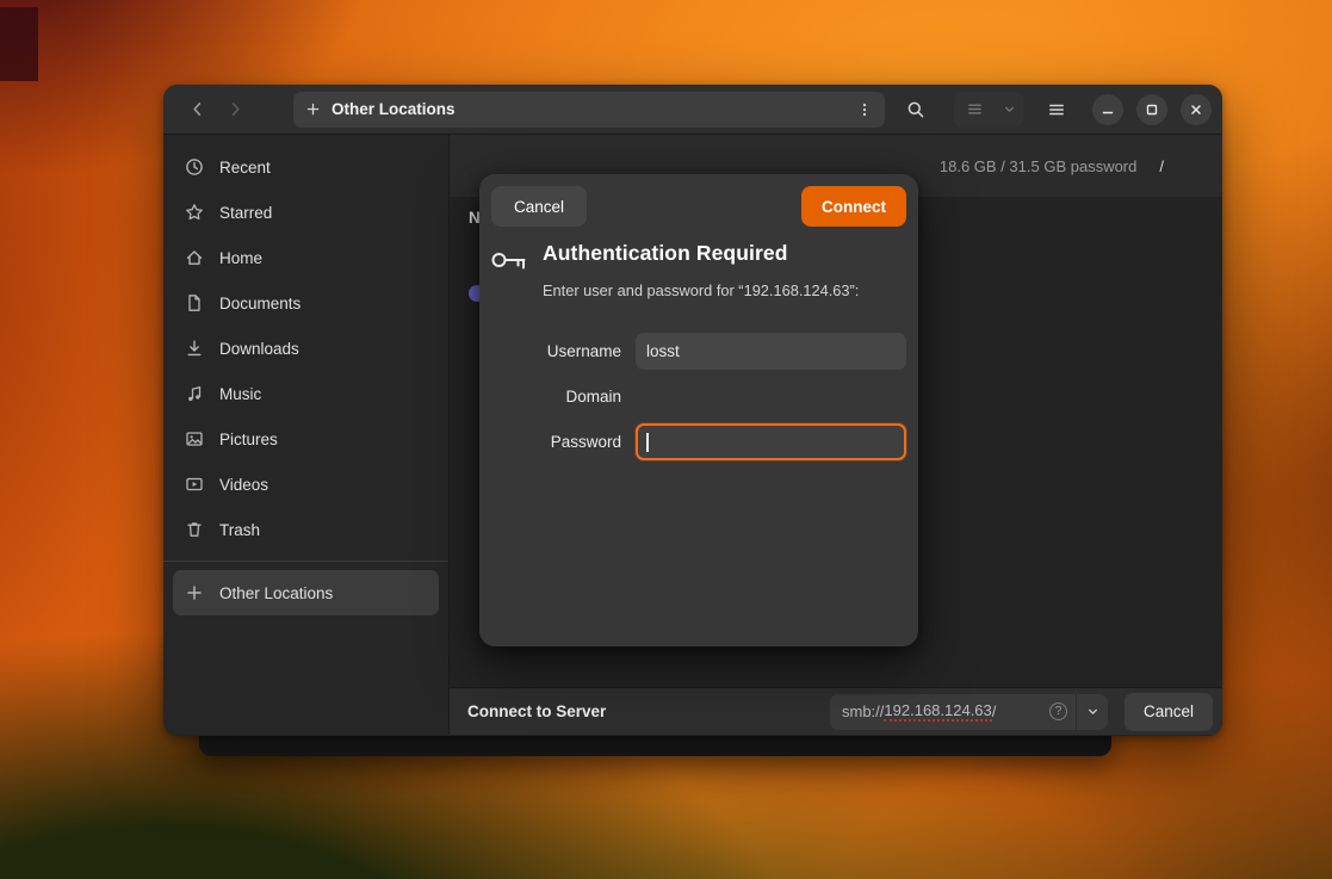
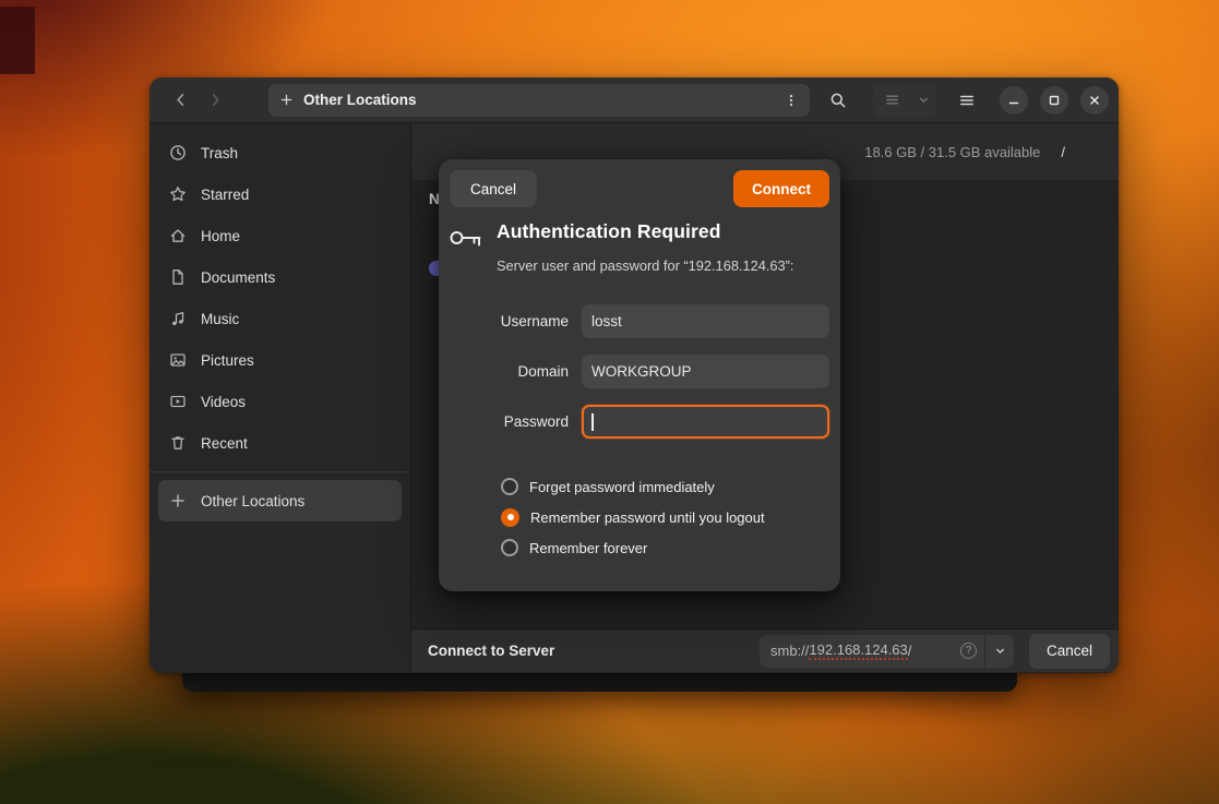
  Other Locations
- Recent
+ Trash
  Starred
  Home
  Documents
- Downloads
  Music
  Pictures
  Videos
- Trash
+ Recent
  Other Locations
- 18.6 GB / 31.5 GB password
+ 18.6 GB / 31.5 GB available
  /
  Connect to Server
  smb://
  192.168.124.63
  /
  Cancel
  Cancel
  Connect
  Authentication Required
- Enter user and password for “192.168.124.63”:
+ Server user and password for “192.168.124.63”:
  Username
  losst
  Domain
+ WORKGROUP
  Password
+ Forget password immediately
+ Remember password until you logout
+ Remember forever
